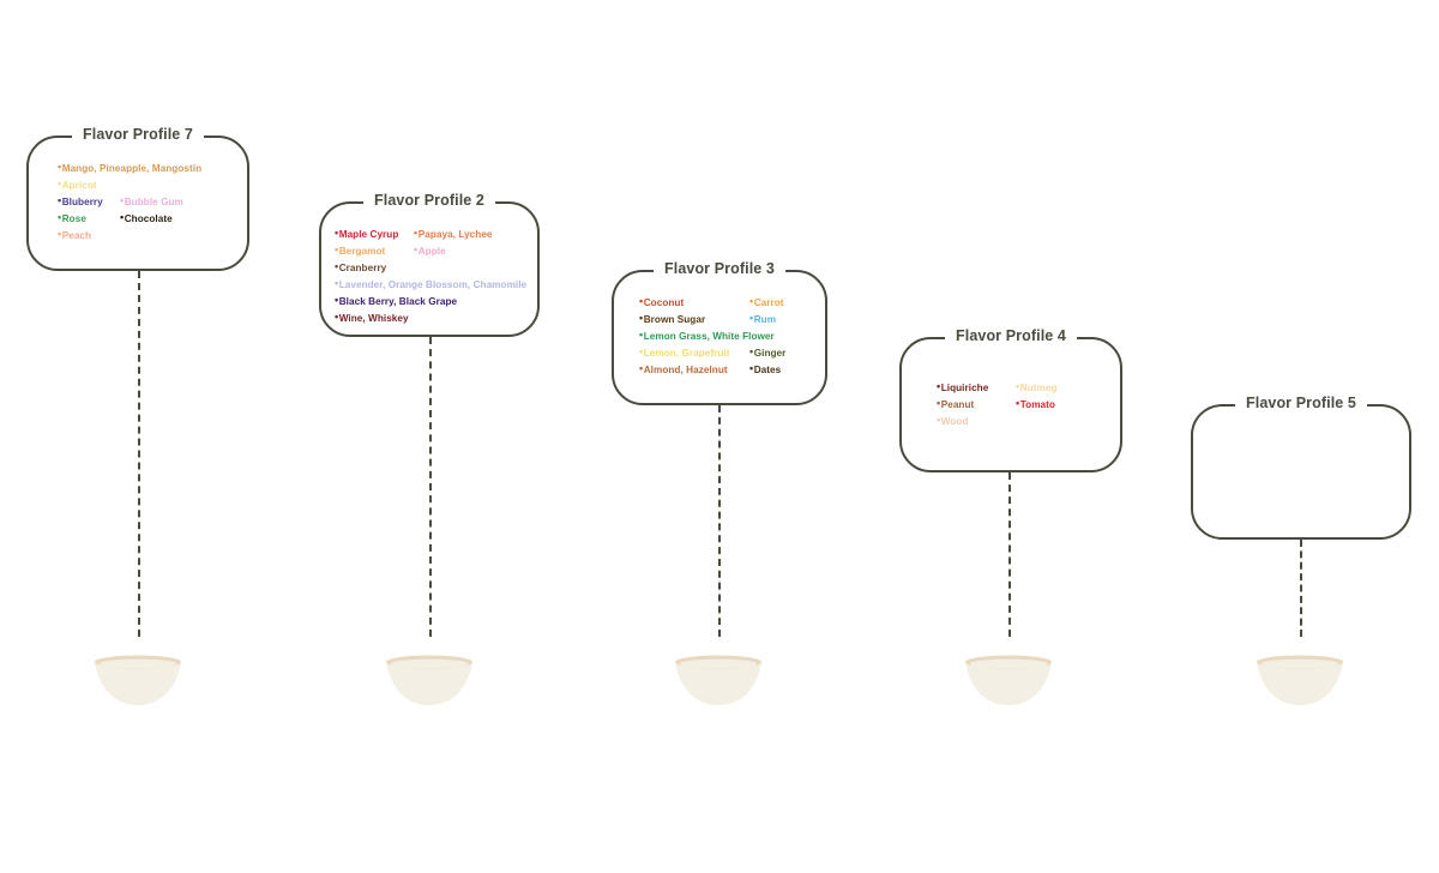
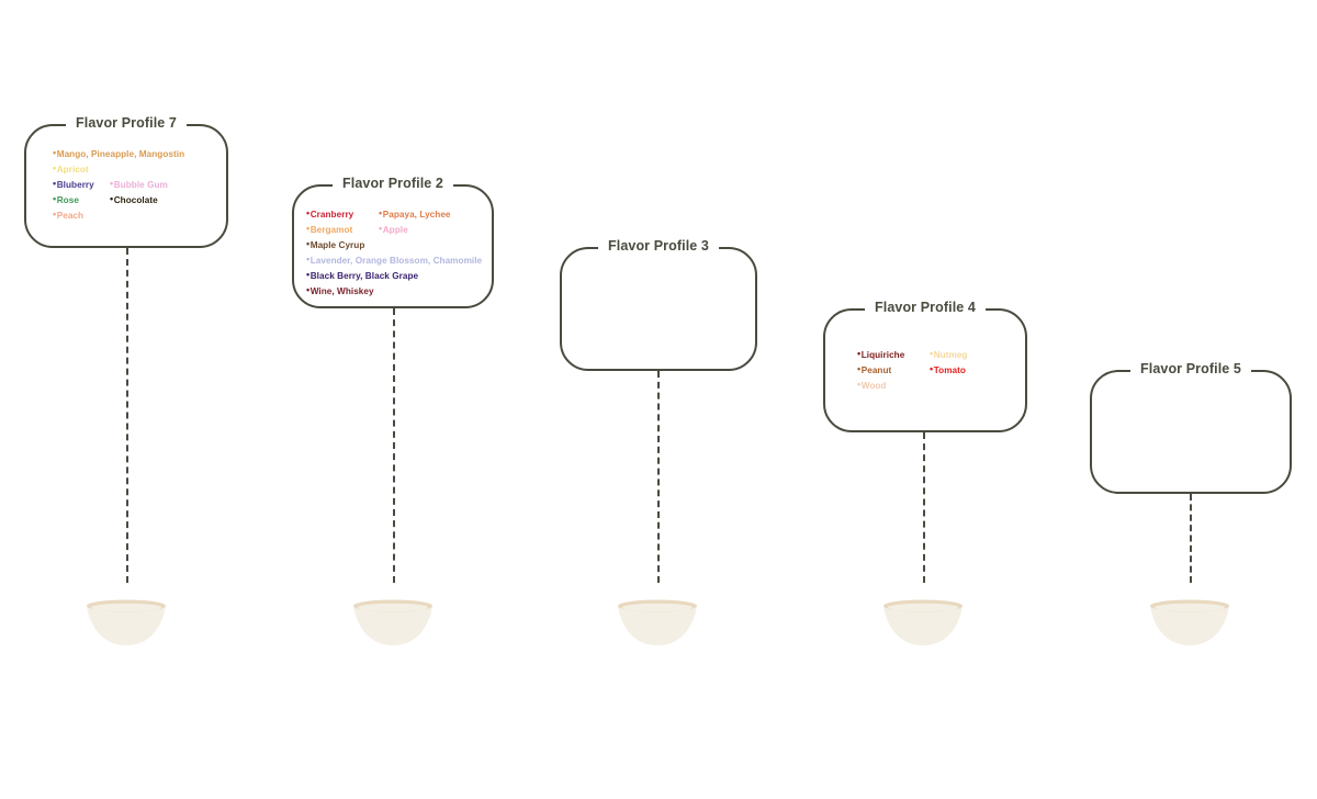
  Flavor Profile 7
  •Mango, Pineapple, Mangostin
  •Apricot
  •Bluberry
  •Bubble Gum
  •Rose
  •Chocolate
  •Peach
  Flavor Profile 2
- •Maple Cyrup
+ •Cranberry
  •Papaya, Lychee
  •Bergamot
  •Apple
- •Cranberry
+ •Maple Cyrup
  •Lavender, Orange Blossom, Chamomile
  •Black Berry, Black Grape
  •Wine, Whiskey
  Flavor Profile 3
- •Coconut
- •Carrot
- •Brown Sugar
- •Rum
- •Lemon Grass, White Flower
- •Lemon, Grapefruit
- •Ginger
- •Almond, Hazelnut
- •Dates
  Flavor Profile 4
  •Liquiriche
  •Nutmeg
  •Peanut
  •Tomato
  •Wood
  Flavor Profile 5
